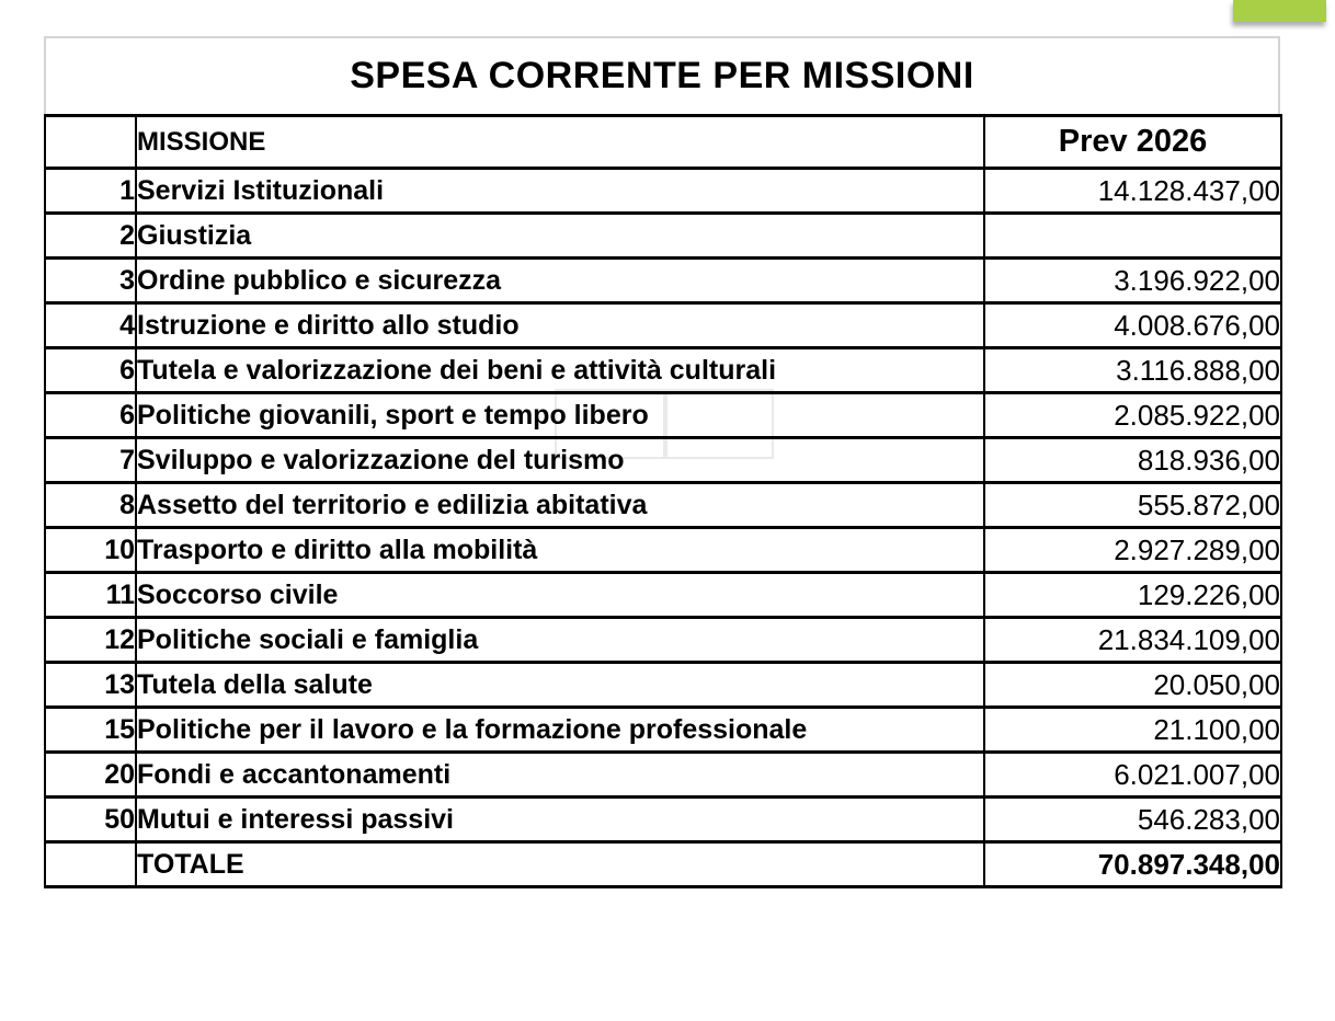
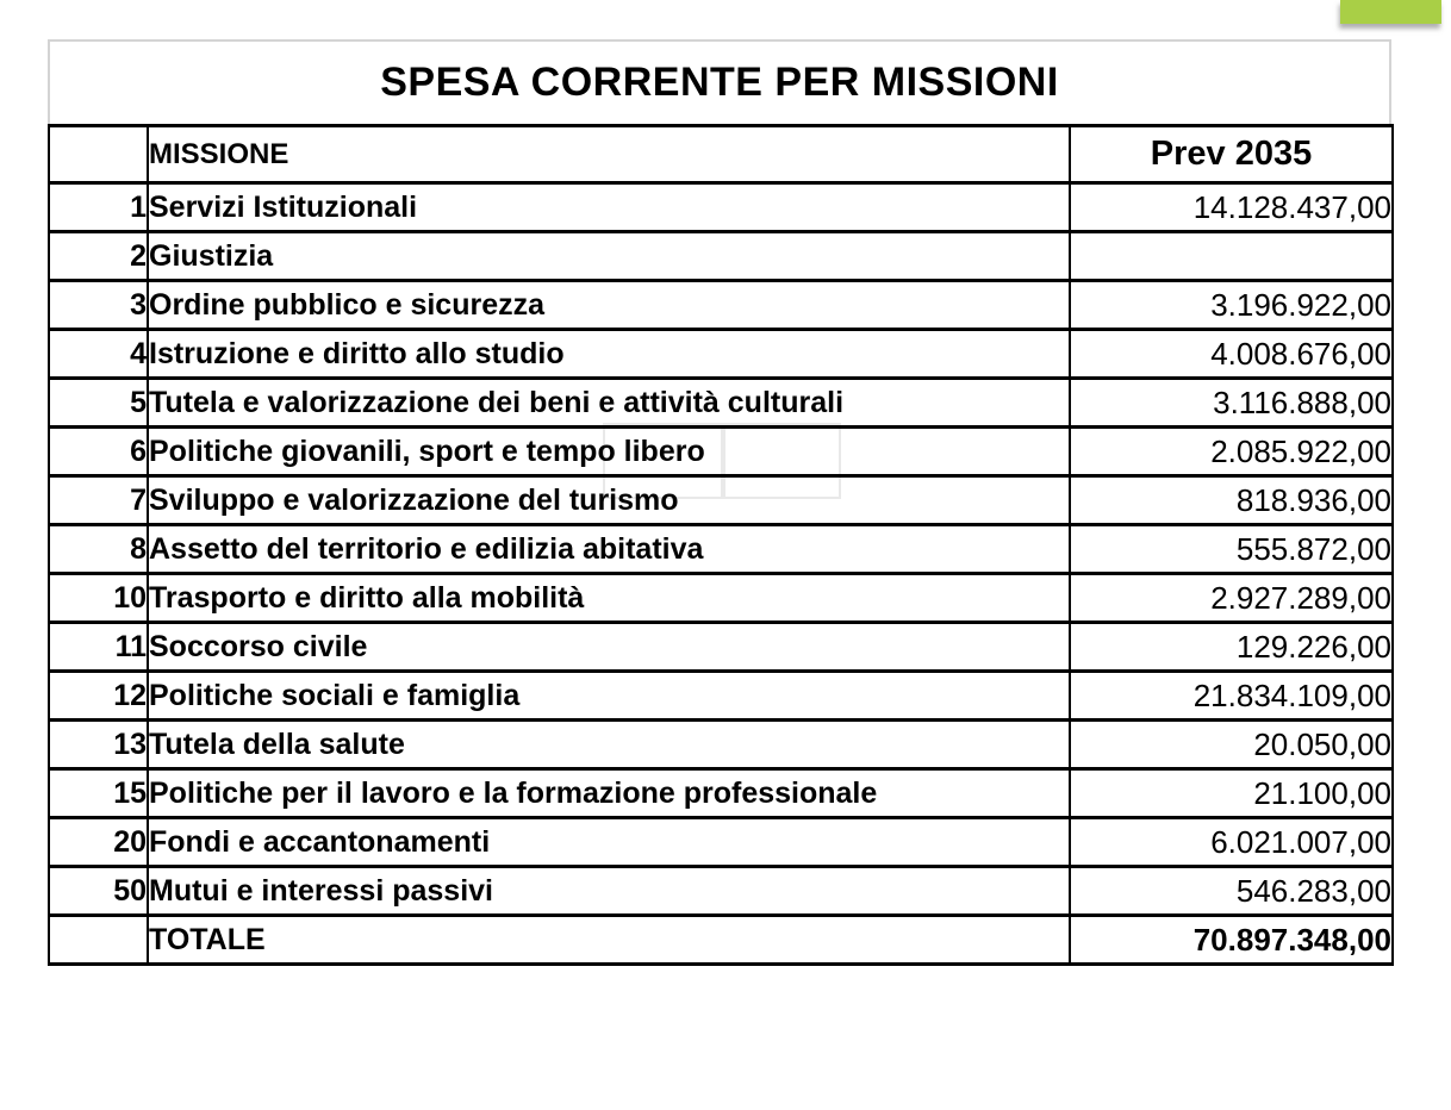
  SPESA CORRENTE PER MISSIONI
- 	MISSIONE	Prev 2026
+ 	MISSIONE	Prev 2035
  1	Servizi Istituzionali	14.128.437,00
  2	Giustizia
  3	Ordine pubblico e sicurezza	3.196.922,00
  4	Istruzione e diritto allo studio	4.008.676,00
- 6	Tutela e valorizzazione dei beni e attività culturali	3.116.888,00
+ 5	Tutela e valorizzazione dei beni e attività culturali	3.116.888,00
  6	Politiche giovanili, sport e tempo libero	2.085.922,00
  7	Sviluppo e valorizzazione del turismo	818.936,00
  8	Assetto del territorio e edilizia abitativa	555.872,00
  10	Trasporto e diritto alla mobilità	2.927.289,00
  11	Soccorso civile	129.226,00
  12	Politiche sociali e famiglia	21.834.109,00
  13	Tutela della salute	20.050,00
  15	Politiche per il lavoro e la formazione professionale	21.100,00
  20	Fondi e accantonamenti	6.021.007,00
  50	Mutui e interessi passivi	546.283,00
  	TOTALE	70.897.348,00
